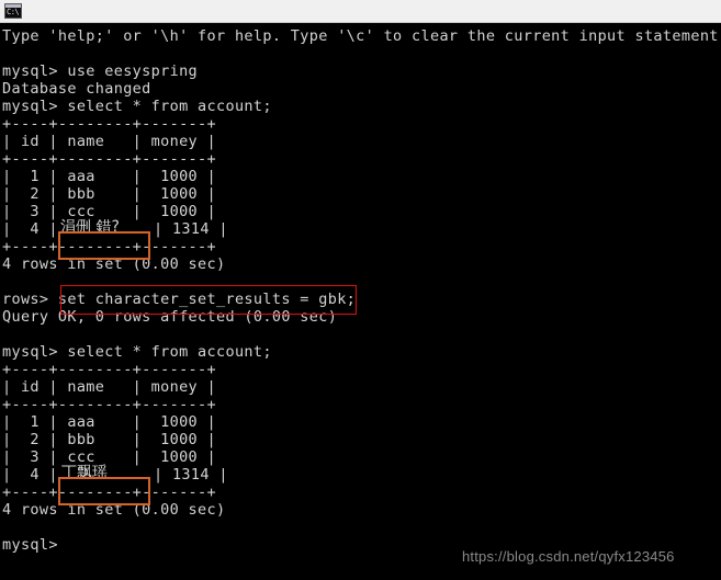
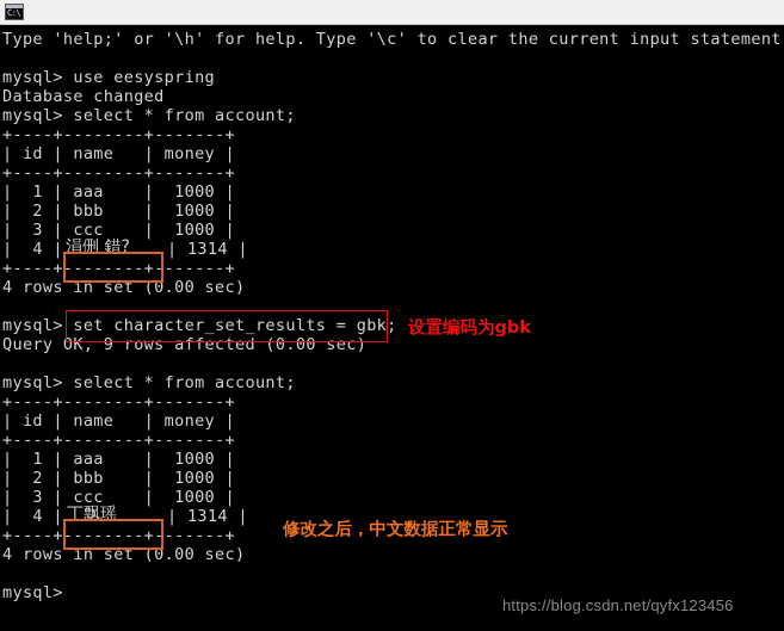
  C:\
  Type 'help;' or '\h' for help. Type '\c' to clear the current input statement
  mysql> use eesyspring
  Database changed
  mysql> select * from account;
  +----+--------+-------+
  | id | name | money |
  +----+--------+-------+
  | 1 | aaa | 1000 |
  | 2 | bbb | 1000 |
  | 3 | ccc | 1000 |
  | 4 |
  +----+--------+-------+
  4 rows in set (0.00 sec)
- rows> set character_set_results = gbk;
+ mysql> set character_set_results = gbk;
- Query OK, 0 rows affected (0.00 sec)
+ Query OK, 9 rows affected (0.00 sec)
  mysql> select * from account;
  +----+--------+-------+
  | id | name | money |
  +----+--------+-------+
  | 1 | aaa | 1000 |
  | 2 | bbb | 1000 |
  | 3 | ccc | 1000 |
  | 4 |
  +----+--------+-------+
  4 rows in set (0.00 sec)
  mysql>
  涓侀 錯?
  | 1314 |
  丁飘瑶
  | 1314 |
+ 设置编码为gbk
+ 修改之后，中文数据正常显示
  https://blog.csdn.net/qyfx123456
